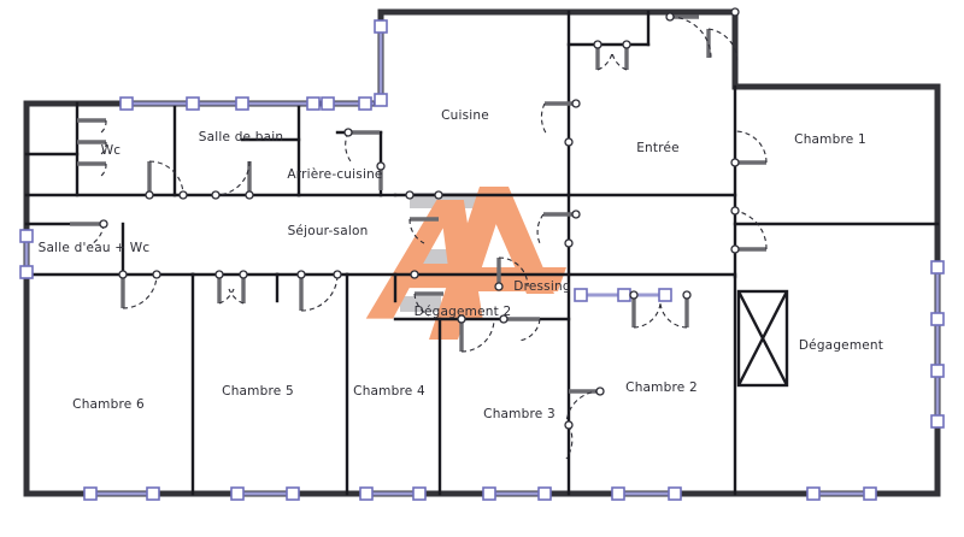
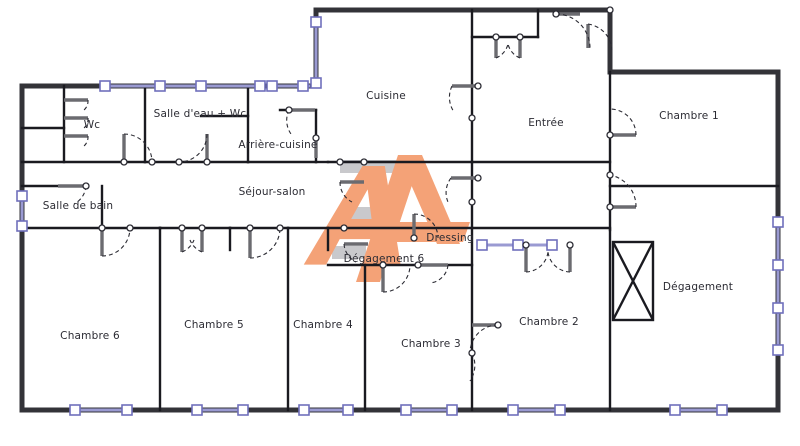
  Wc
- Salle de bain
+ Salle d'eau + Wc
  Arrière-cuisine
  Cuisine
  Entrée
  Chambre 1
  Séjour-salon
- Salle d'eau + Wc
+ Salle de bain
  Dressing
- Dégagement 2
+ Dégagement 6
  Dégagement
  Chambre 2
  Chambre 3
  Chambre 4
  Chambre 5
  Chambre 6
